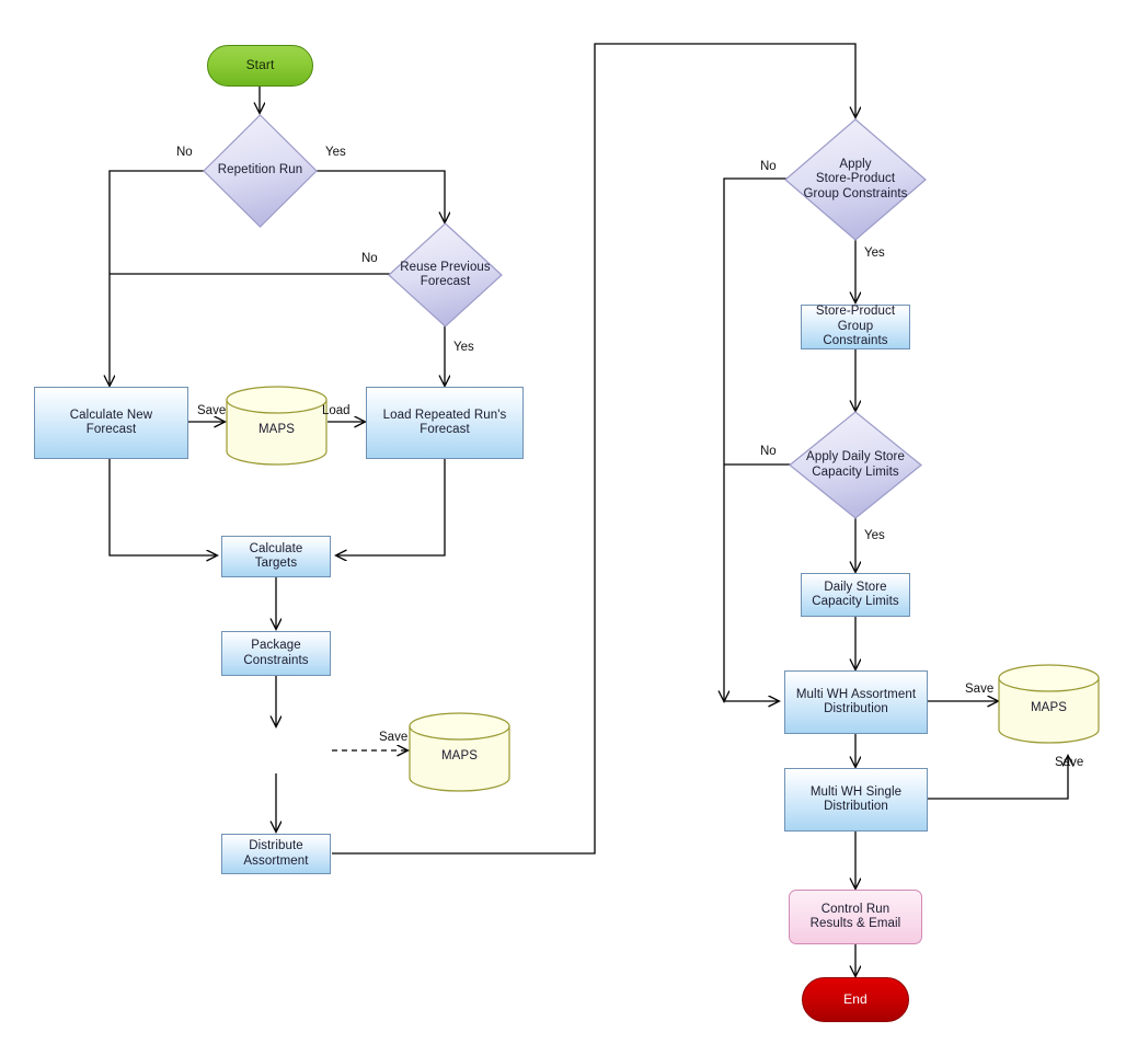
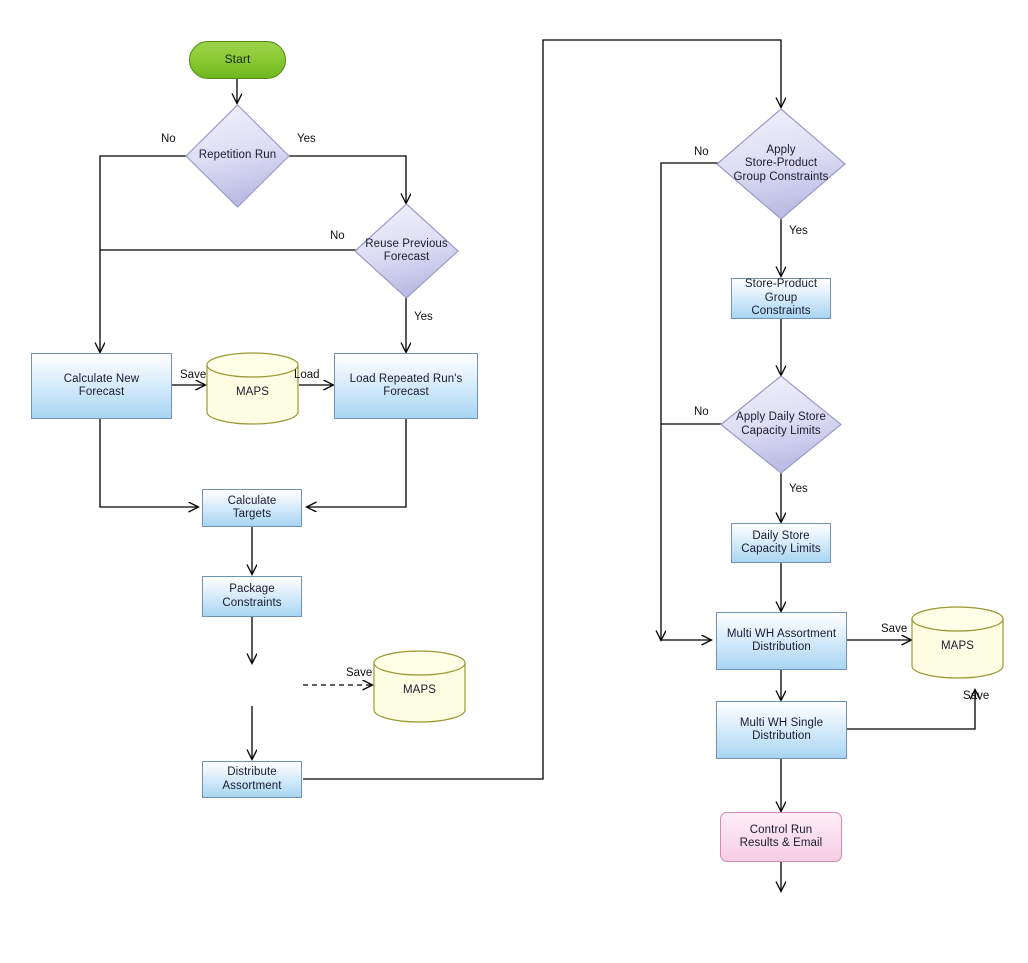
  Start
  Repetition Run
  Reuse Previous
  Forecast
  Calculate New
  Forecast
  MAPS
  Load Repeated Run's
  Forecast
  Calculate
  Targets
  Package
  Constraints
  MAPS
  Distribute
  Assortment
  Apply
  Store-Product
  Group Constraints
  Store-Product
  Group
  Constraints
  Apply Daily Store
  Capacity Limits
  Daily Store
  Capacity Limits
  Multi WH Assortment
  Distribution
  Multi WH Single
  Distribution
  MAPS
  Control Run
  Results & Email
- End
  No
  Yes
  No
  Yes
  Save
  Load
  Save
  No
  Yes
  No
  Yes
  Save
  Save
